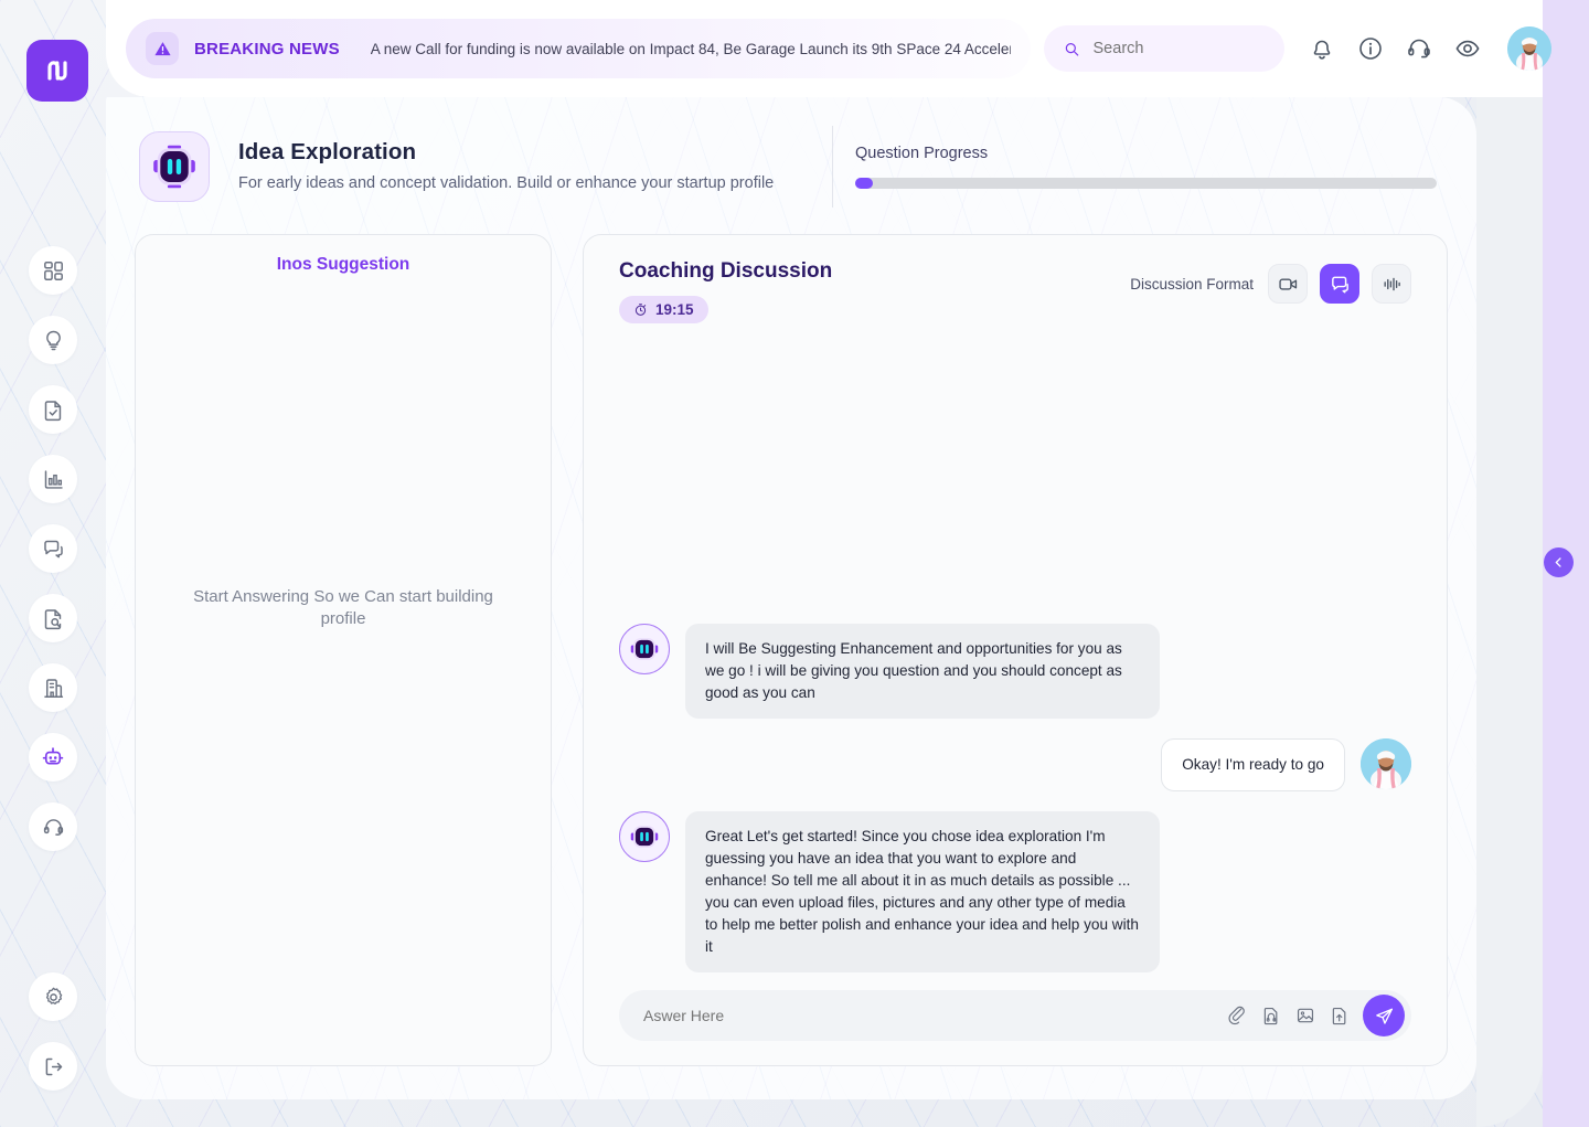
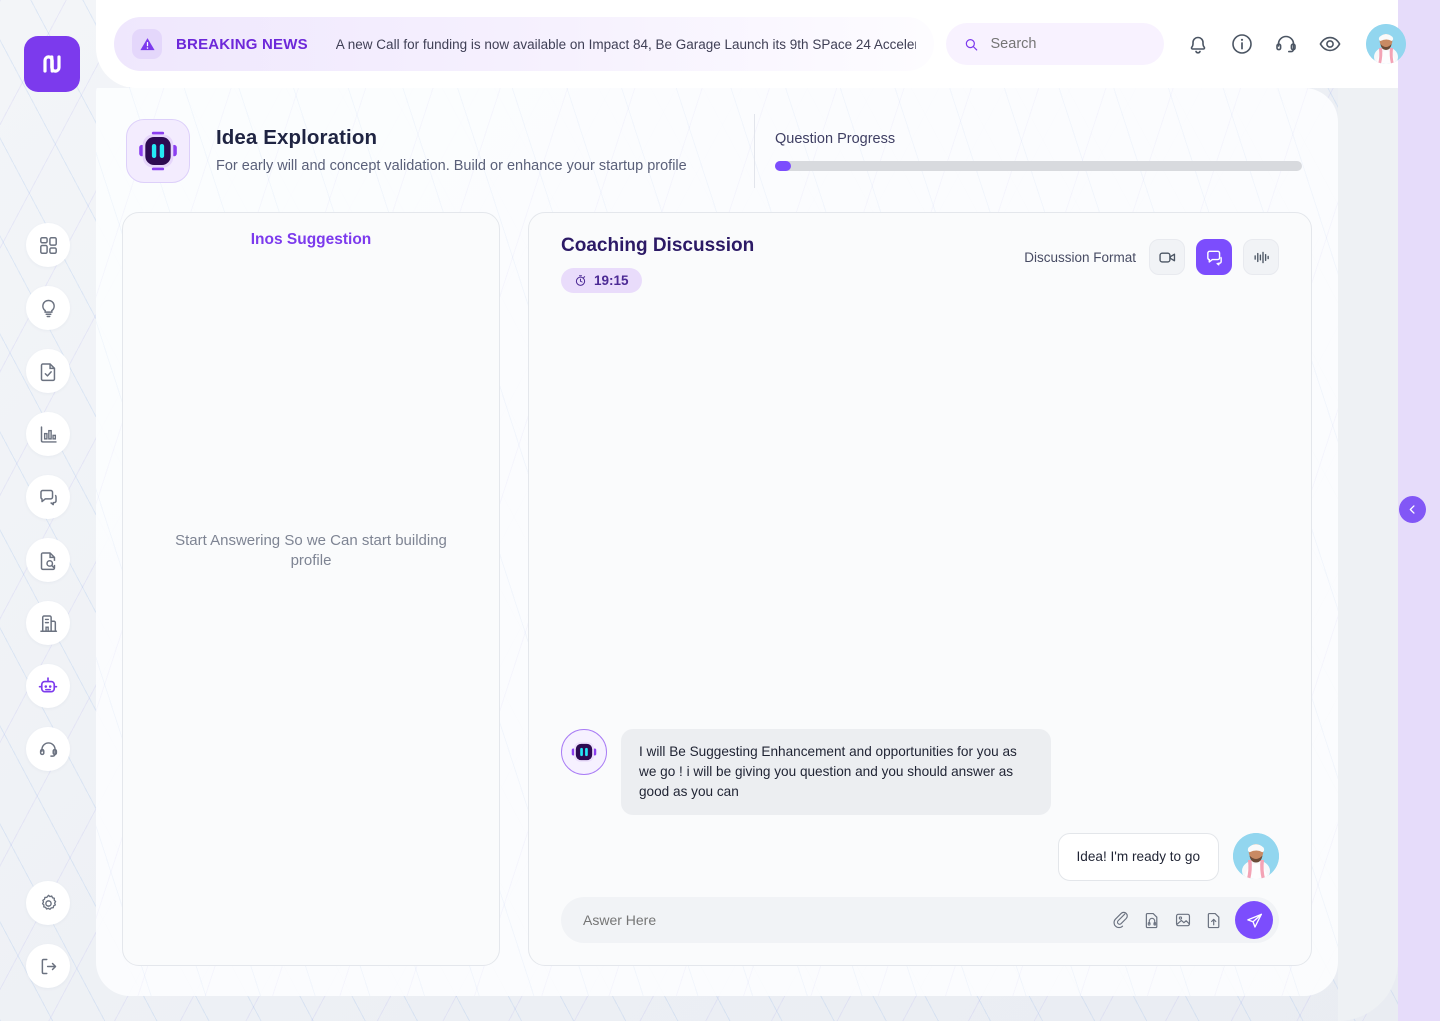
  BREAKING NEWS
  A new Call for funding is now available on Impact 84, Be Garage Launch its 9th SPace 24 Accele
  Search
  Idea Exploration
- For early ideas and concept validation. Build or enhance your startup profile
+ For early will and concept validation. Build or enhance your startup profile
  Question Progress
  Inos Suggestion
  Start Answering So we Can start building profile
  Coaching Discussion
  19:15
  Discussion Format
- I will Be Suggesting Enhancement and opportunities for you as we go ! i will be giving you question and you should concept as good as you can
+ I will Be Suggesting Enhancement and opportunities for you as we go ! i will be giving you question and you should answer as good as you can
- Okay! I'm ready to go
+ Idea! I'm ready to go
- Great Let's get started! Since you chose idea exploration I'm guessing you have an idea that you want to explore and enhance! So tell me all about it in as much details as possible ... you can even upload files, pictures and any other type of media to help me better polish and enhance your idea and help you with it
  Aswer Here
